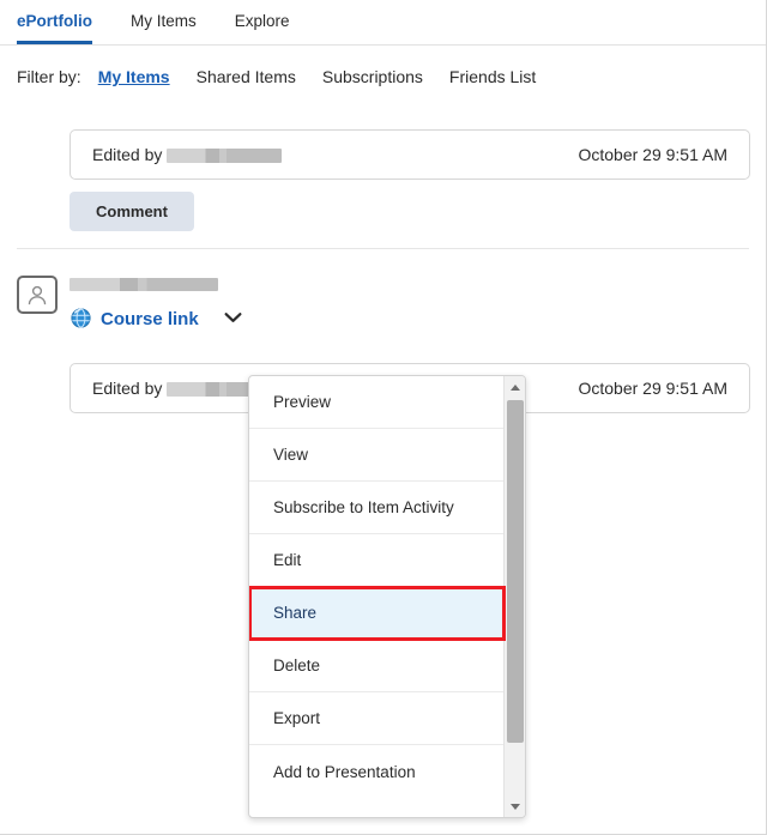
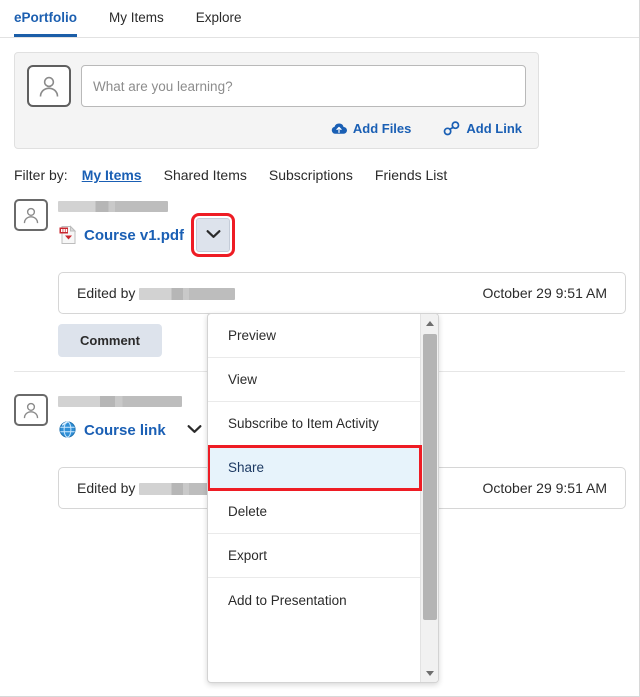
  ePortfolio
  My Items
  Explore
+ What are you learning?
+ Add Files
+ Add Link
  Filter by:
  My Items
  Shared Items
  Subscriptions
  Friends List
+ Course v1.pdf
  Edited by
  October 29 9:51 AM
  Comment
  Course link
  Edited by
  October 29 9:51 AM
  Preview
  View
  Subscribe to Item Activity
- Edit
  Share
  Delete
  Export
  Add to Presentation
